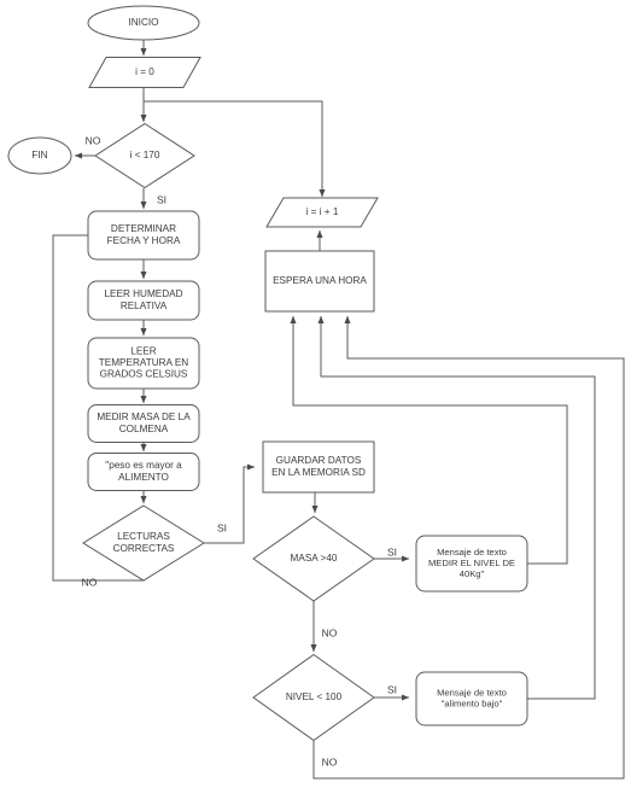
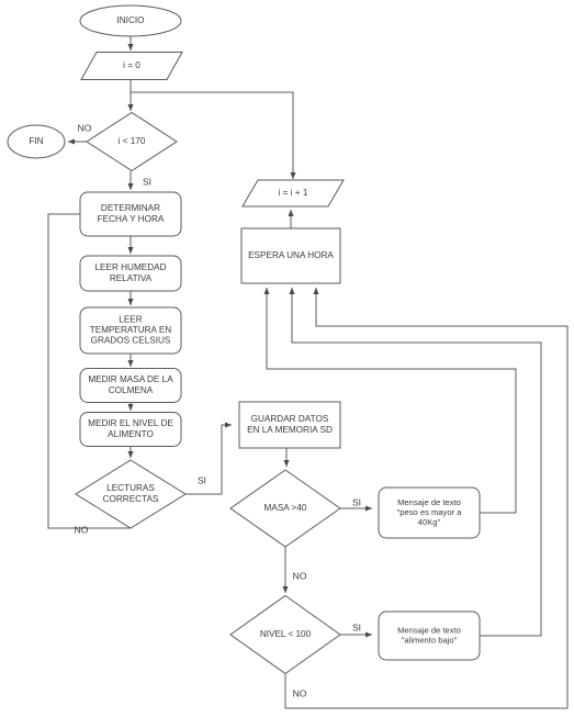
  INICIO
  i = 0
  i < 170
  FIN
  DETERMINAR FECHA Y HORA
  LEER HUMEDAD RELATIVA
  LEER TEMPERATURA EN GRADOS CELSIUS
  MEDIR MASA DE LA COLMENA
- "peso es mayor a ALIMENTO
+ MEDIR EL NIVEL DE ALIMENTO
  LECTURAS CORRECTAS
  i = i + 1
  ESPERA UNA HORA
  GUARDAR DATOS EN LA MEMORIA SD
  MASA >40
- Mensaje de texto MEDIR EL NIVEL DE 40Kg"
+ Mensaje de texto "peso es mayor a 40Kg"
  NIVEL < 100
  Mensaje de texto "alimento bajo"
  NO
  SI
  SI
  NO
  SI
  NO
  SI
  NO
